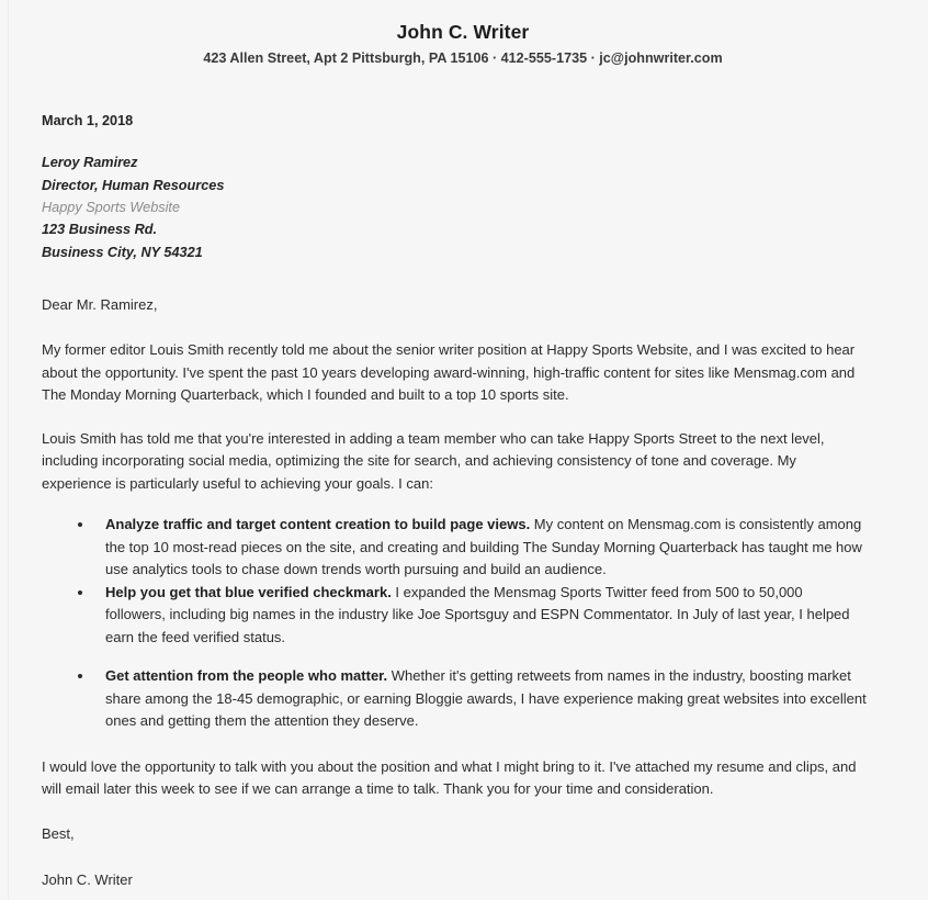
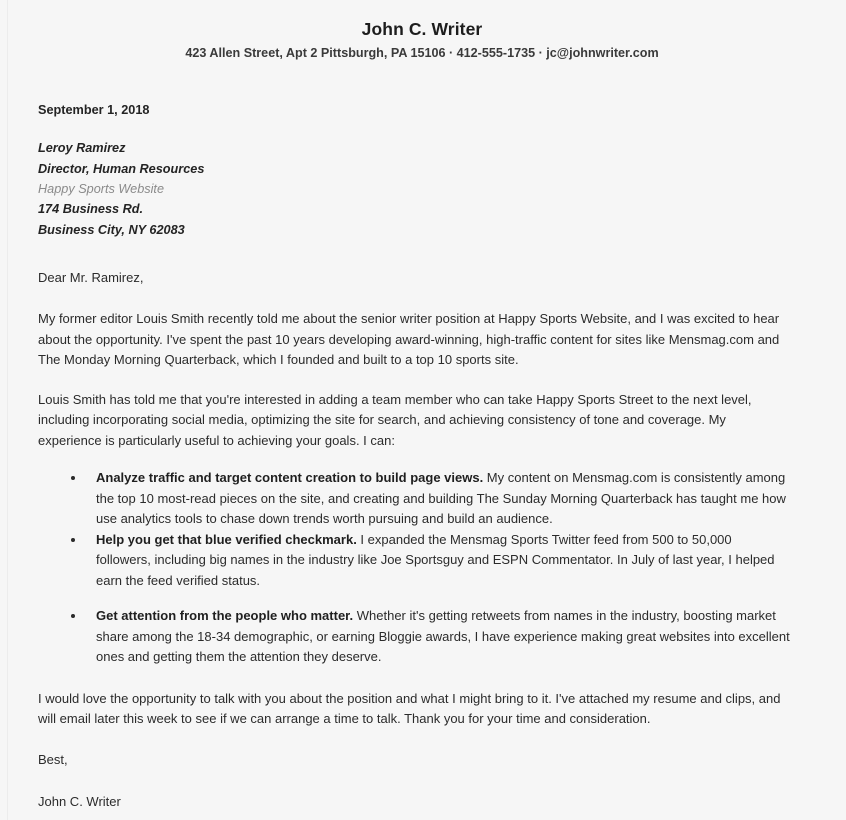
  John C. Writer
  423 Allen Street, Apt 2 Pittsburgh, PA 15106 · 412-555-1735 · jc@johnwriter.com
- March 1, 2018
+ September 1, 2018
  Leroy Ramirez
  Director, Human Resources
  Happy Sports Website
- 123 Business Rd.
+ 174 Business Rd.
- Business City, NY 54321
+ Business City, NY 62083
  Dear Mr. Ramirez,
  My former editor Louis Smith recently told me about the senior writer position at Happy Sports Website, and I was excited to hear about the opportunity. I've spent the past 10 years developing award-winning, high-traffic content for sites like Mensmag.com and The Monday Morning Quarterback, which I founded and built to a top 10 sports site.
  Louis Smith has told me that you're interested in adding a team member who can take Happy Sports Street to the next level, including incorporating social media, optimizing the site for search, and achieving consistency of tone and coverage. My experience is particularly useful to achieving your goals. I can:
  Analyze traffic and target content creation to build page views. My content on Mensmag.com is consistently among the top 10 most-read pieces on the site, and creating and building The Sunday Morning Quarterback has taught me how use analytics tools to chase down trends worth pursuing and build an audience.
  Help you get that blue verified checkmark. I expanded the Mensmag Sports Twitter feed from 500 to 50,000 followers, including big names in the industry like Joe Sportsguy and ESPN Commentator. In July of last year, I helped earn the feed verified status.
- Get attention from the people who matter. Whether it's getting retweets from names in the industry, boosting market share among the 18-45 demographic, or earning Bloggie awards, I have experience making great websites into excellent ones and getting them the attention they deserve.
+ Get attention from the people who matter. Whether it's getting retweets from names in the industry, boosting market share among the 18-34 demographic, or earning Bloggie awards, I have experience making great websites into excellent ones and getting them the attention they deserve.
  I would love the opportunity to talk with you about the position and what I might bring to it. I've attached my resume and clips, and will email later this week to see if we can arrange a time to talk. Thank you for your time and consideration.
  Best,
  John C. Writer
